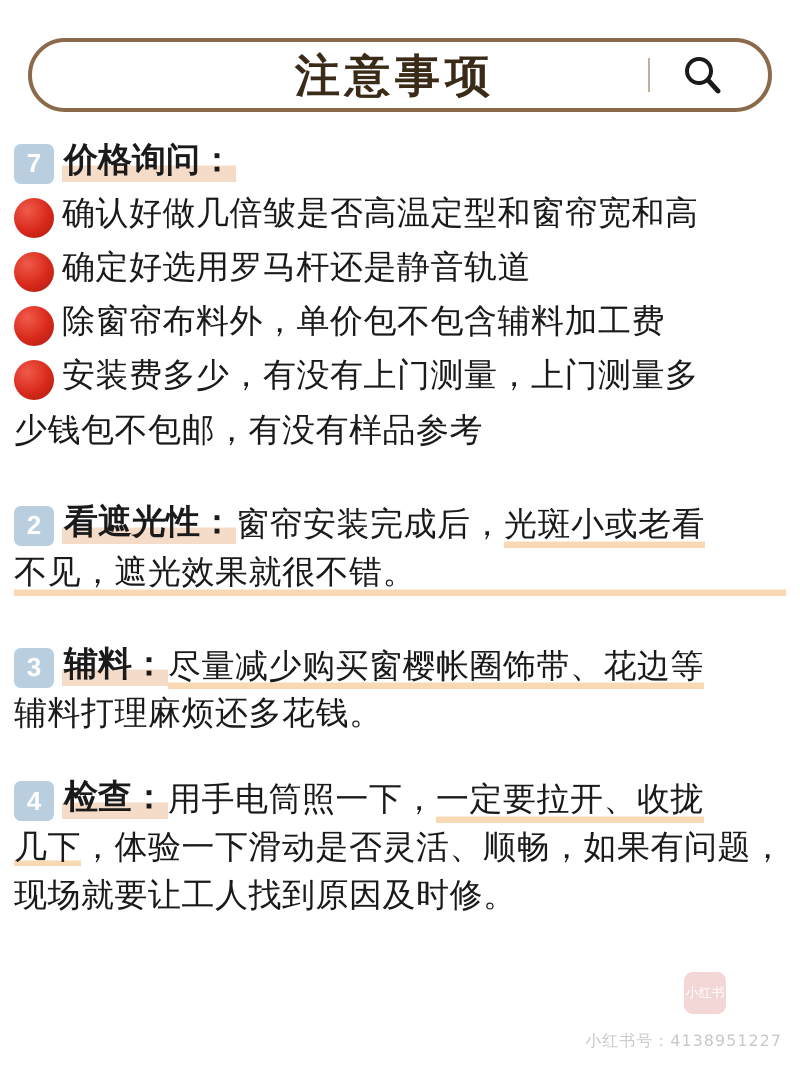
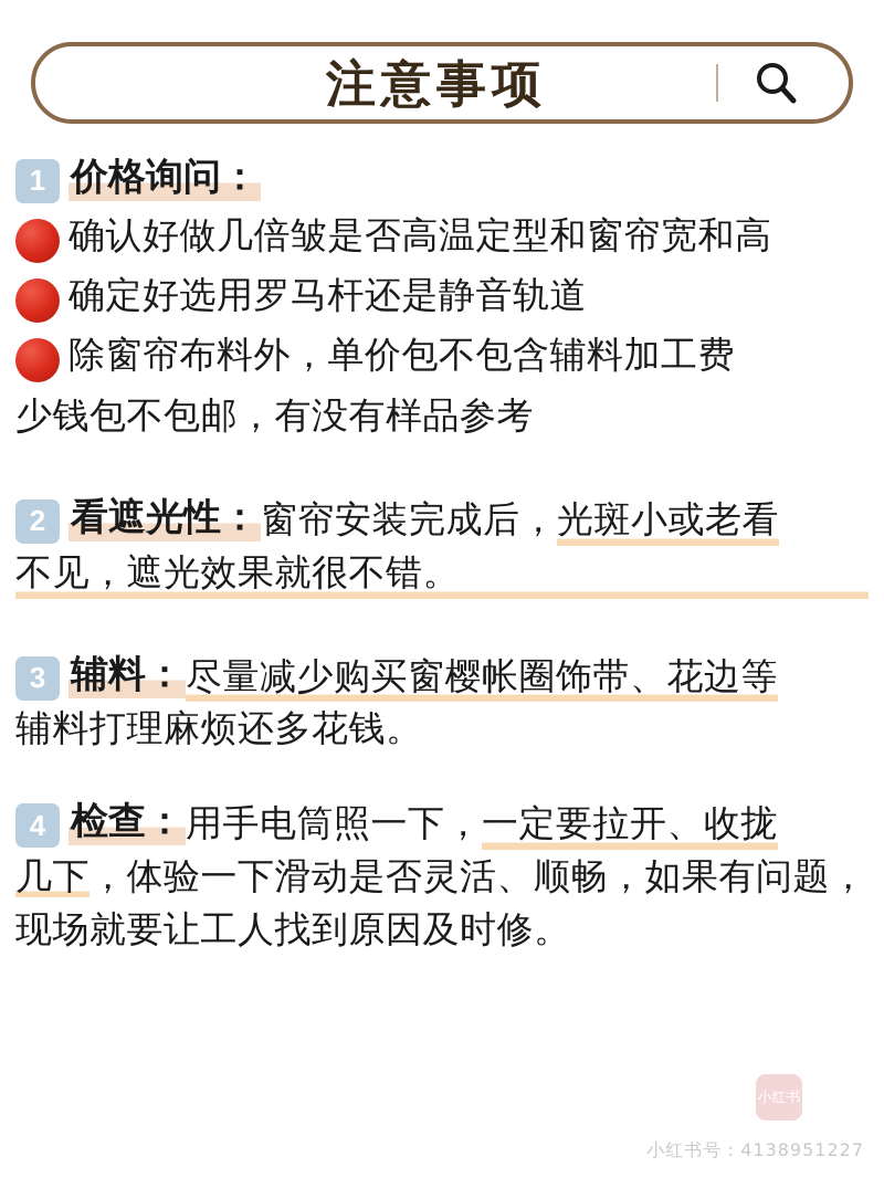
  注意事项
- 7
+ 1
  价格询问：
  确认好做几倍皱是否高温定型和窗帘宽和高
  确定好选用罗马杆还是静音轨道
  除窗帘布料外，单价包不包含辅料加工费
- 安装费多少，有没有上门测量，上门测量多
  少钱包不包邮，有没有样品参考
  2
  看遮光性：
  窗帘安装完成后，
  光斑小或老看
  不见，遮光效果就很不错。
  3
  辅料：
  尽量减少购买窗樱帐圈饰带、花边等
  辅料打理麻烦还多花钱。
  4
  检查：
  用手电筒照一下，
  一定要拉开、收拢
  几下，体验一下滑动是否灵活、顺畅，如果有问题，现场就要让工人找到原因及时修。
  小红书
  小红书号：4138951227
